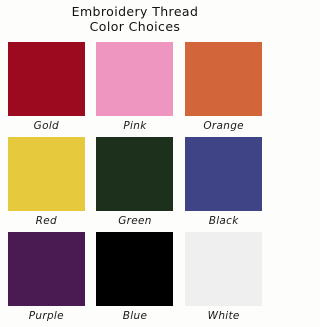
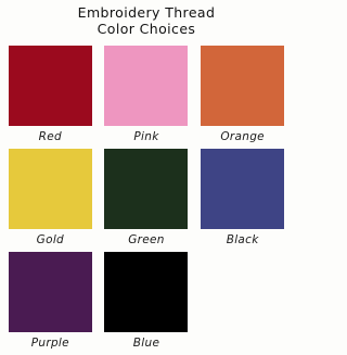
  Embroidery Thread
  Color Choices
- Gold
+ Red
  Pink
  Orange
- Red
+ Gold
  Green
  Black
  Purple
  Blue
- White
